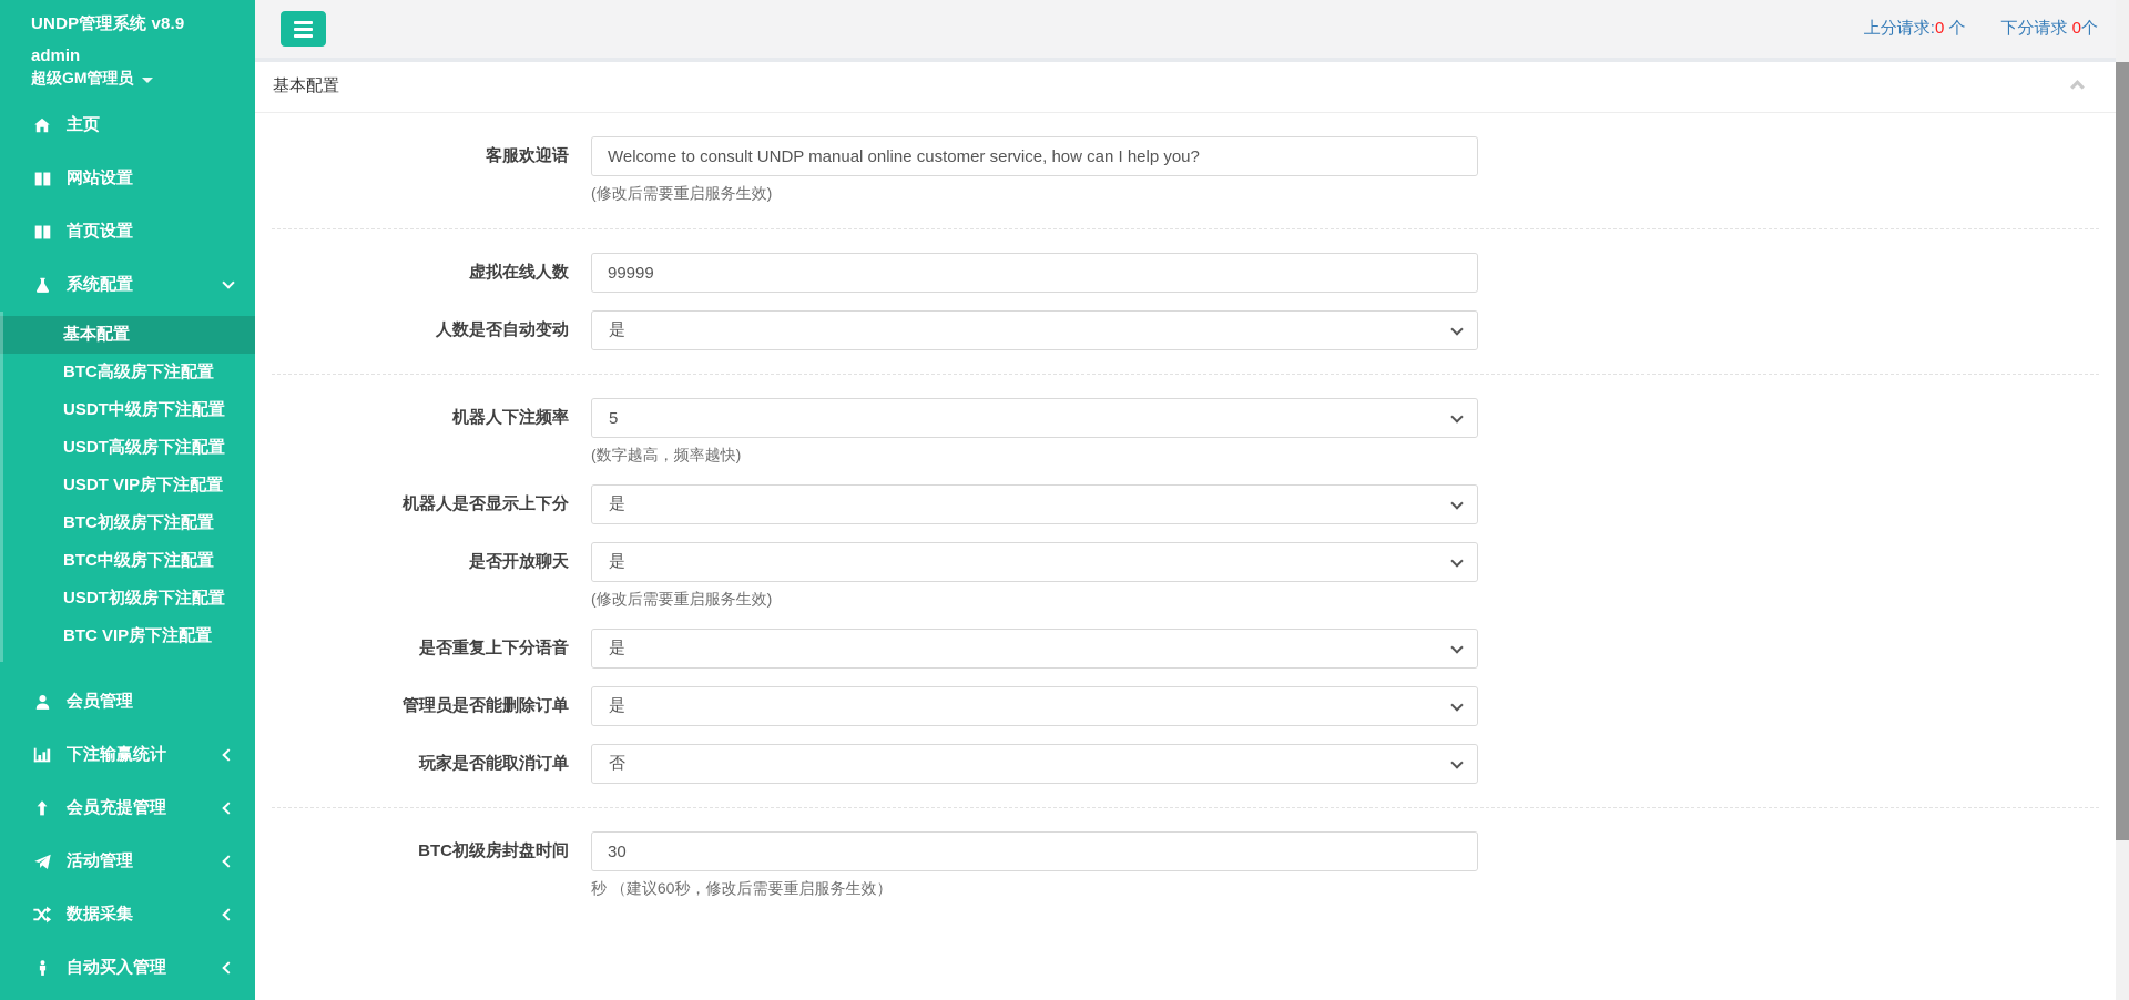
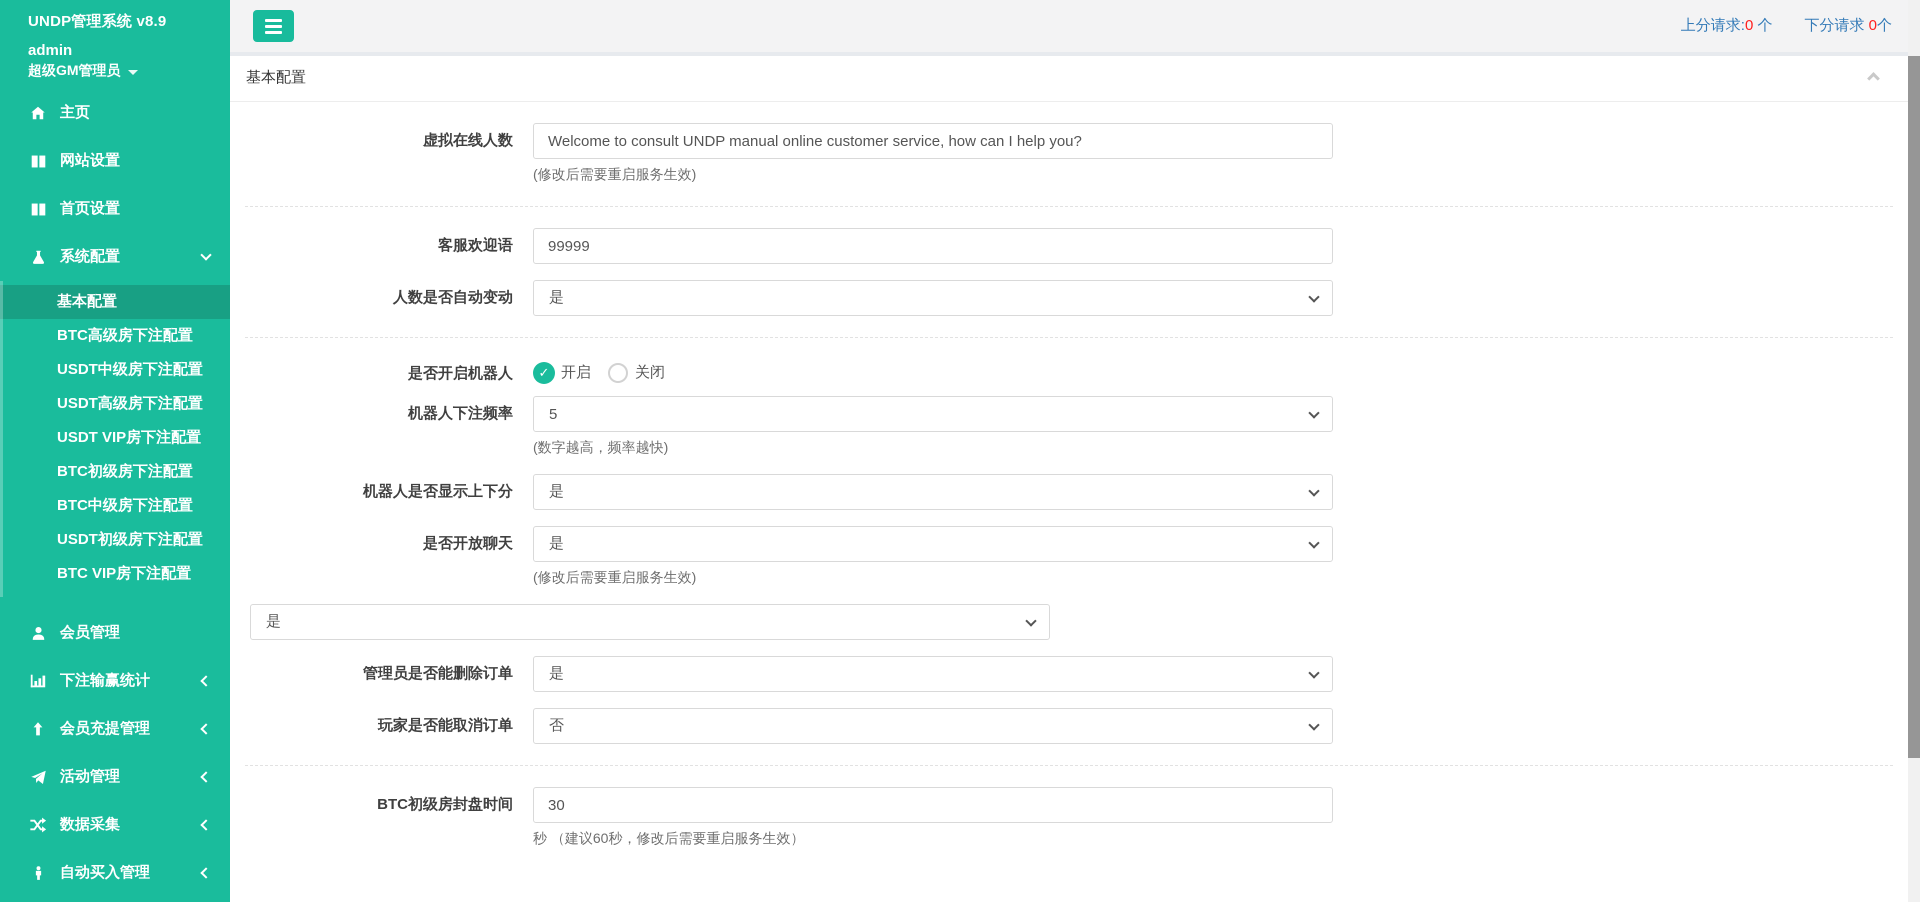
  UNDP管理系统 v8.9
  admin
  超级GM管理员
  主页
  网站设置
  首页设置
  系统配置
  基本配置
  BTC高级房下注配置
  USDT中级房下注配置
  USDT高级房下注配置
  USDT VIP房下注配置
  BTC初级房下注配置
  BTC中级房下注配置
  USDT初级房下注配置
  BTC VIP房下注配置
  会员管理
  下注输赢统计
  会员充提管理
  活动管理
  数据采集
  自动买入管理
  上分请求:0 个
  下分请求 0个
  基本配置
- 客服欢迎语
+ 虚拟在线人数
  Welcome to consult UNDP manual online customer service, how can I help you?
  (修改后需要重启服务生效)
- 虚拟在线人数
+ 客服欢迎语
  99999
  人数是否自动变动
  是
+ 是否开启机器人
+ ✓
+ 开启
+ 关闭
  机器人下注频率
  5
  (数字越高，频率越快)
  机器人是否显示上下分
  是
  是否开放聊天
  是
  (修改后需要重启服务生效)
- 是否重复上下分语音
  是
  管理员是否能删除订单
  是
  玩家是否能取消订单
  否
  BTC初级房封盘时间
  30
  秒 （建议60秒，修改后需要重启服务生效）
